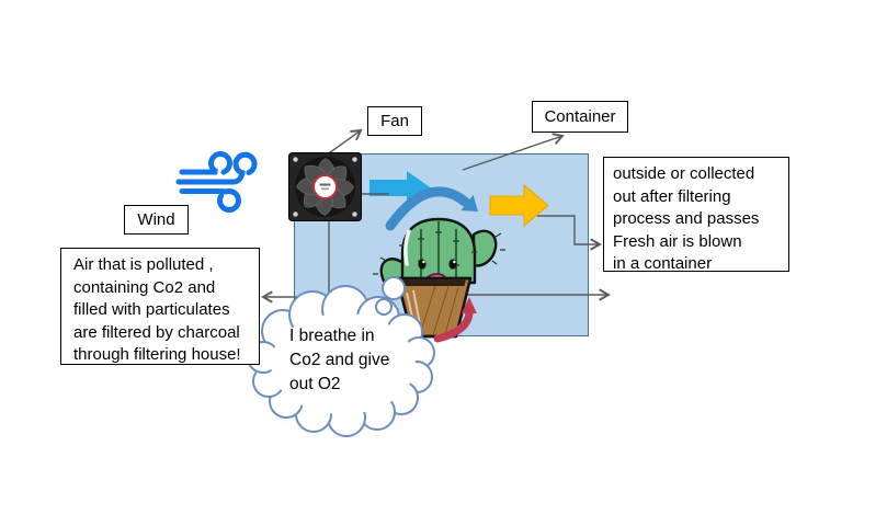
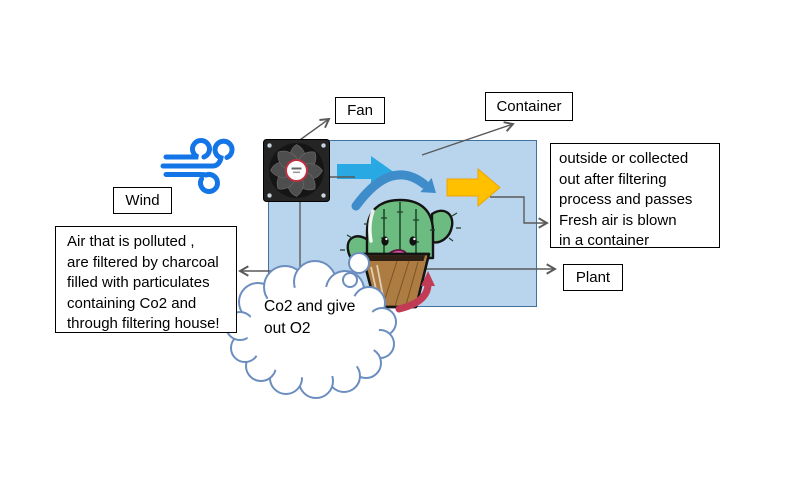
  Fan
  Container
  Wind
+ Plant
  Air that is polluted ,
- containing Co2 and
+ are filtered by charcoal
  filled with particulates
- are filtered by charcoal
+ containing Co2 and
  through filtering house!
  outside or collected
  out after filtering
  process and passes
  Fresh air is blown
  in a container
- I breathe in
  Co2 and give
  out O2
